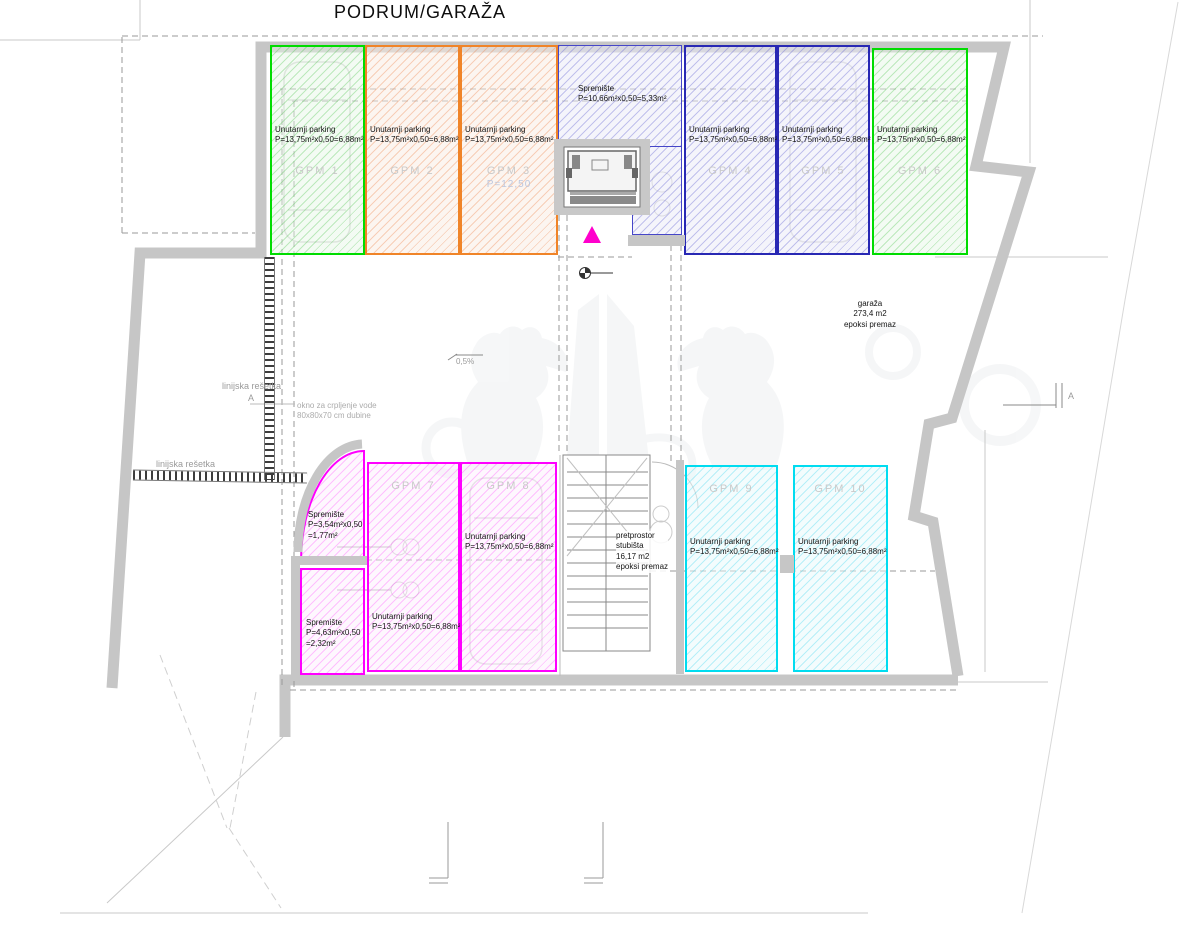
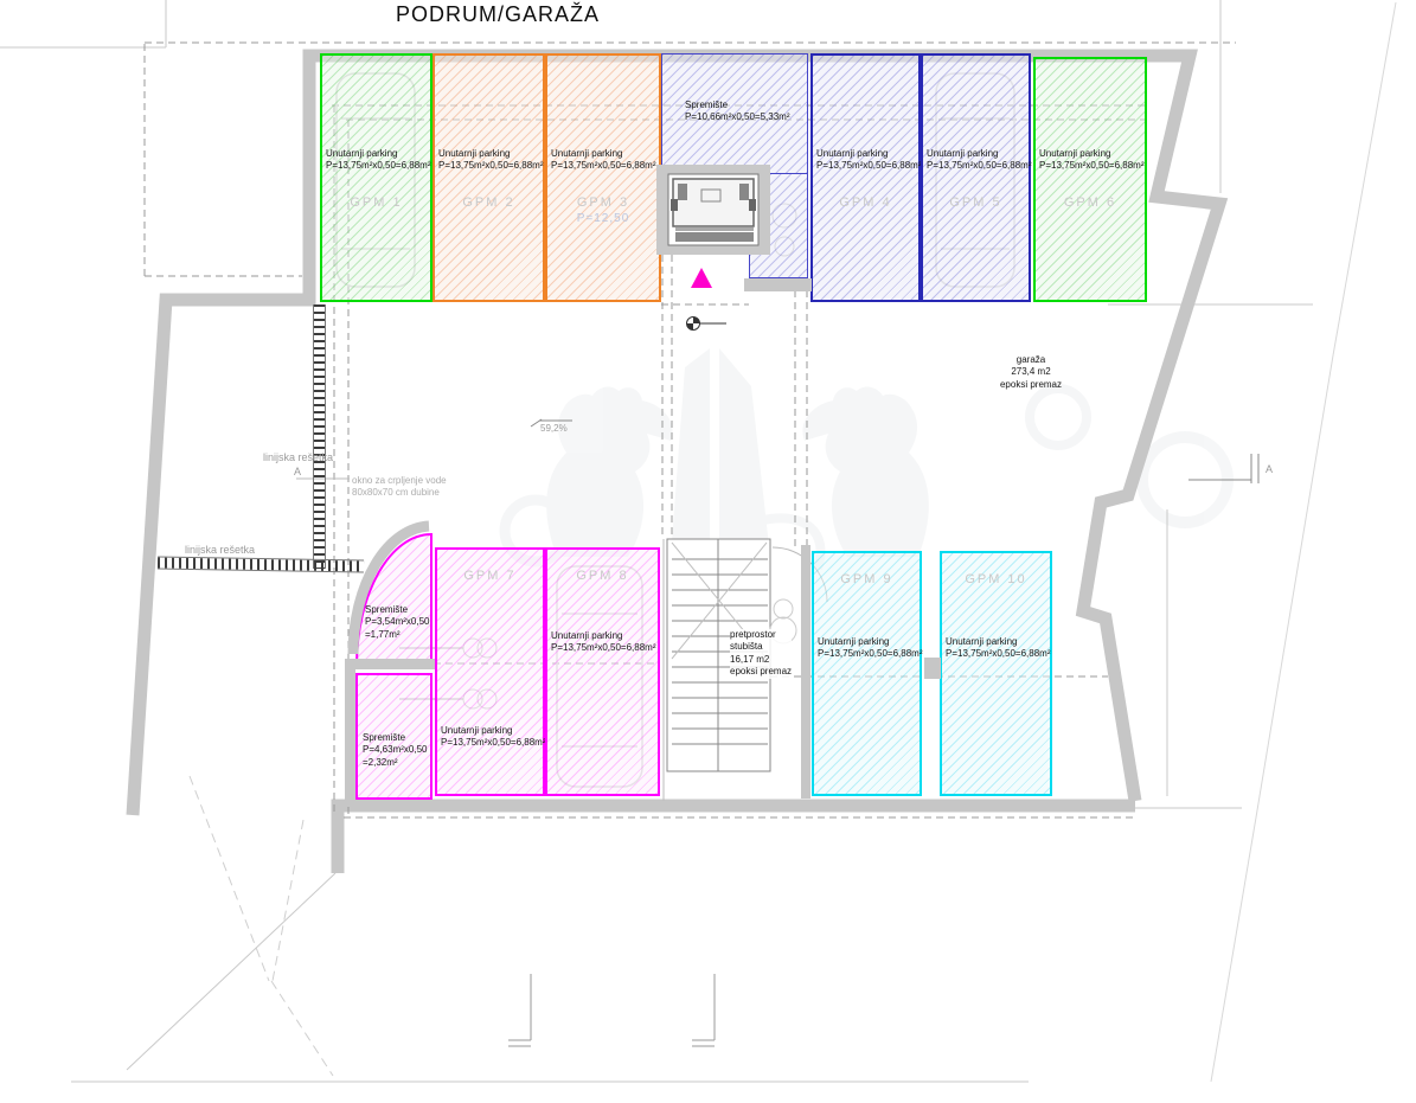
  Unutarnji parking
  P=13,75m²x0,50=6,88m²
  GPM 1
  Unutarnji parking
  P=13,75m²x0,50=6,88m²
  GPM 2
  Unutarnji parking
  P=13,75m²x0,50=6,88m²
  GPM 3
  P=12,50
  Unutarnji parking
  P=13,75m²x0,50=6,88m
  GPM 4
  Unutarnji parking
  P=13,75m²x0,50=6,88m²
  GPM 5
  Unutarnji parking
  P=13,75m²x0,50=6,88m²
  GPM 6
  Spremište
  P=3,54m²x0,50
  =1,77m²
  Spremište
  P=4,63m²x0,50
  =2,32m²
  GPM 7
  Unutarnji parking
  P=13,75m²x0,50=6,88m
  GPM 8
  Unutarnji parking
  P=13,75m²x0,50=6,88m²
  GPM 9
  Unutarnji parking
  P=13,75m²x0,50=6,88m²
  GPM 10
  Unutarnji parking
  P=13,75m²x0,50=6,88m²
  PODRUM/GARAŽA
  Spremište
  P=10,66m²x0,50=5,33m²
  garaža
  273,4 m2
  epoksi premaz
  pretprostor
  stubišta
  16,17 m2
  epoksi premaz
- 0,5%
+ 59,2%
  linijska rešetka
  A
  linijska rešetka
  okno za crpljenje vode
  80x80x70 cm dubine
  A
